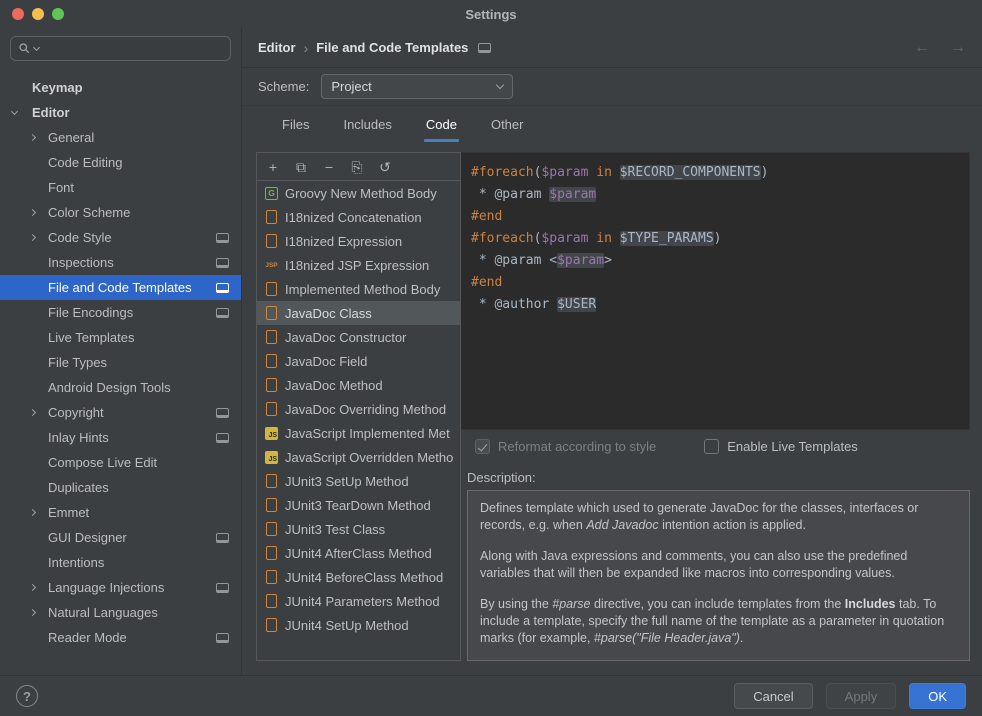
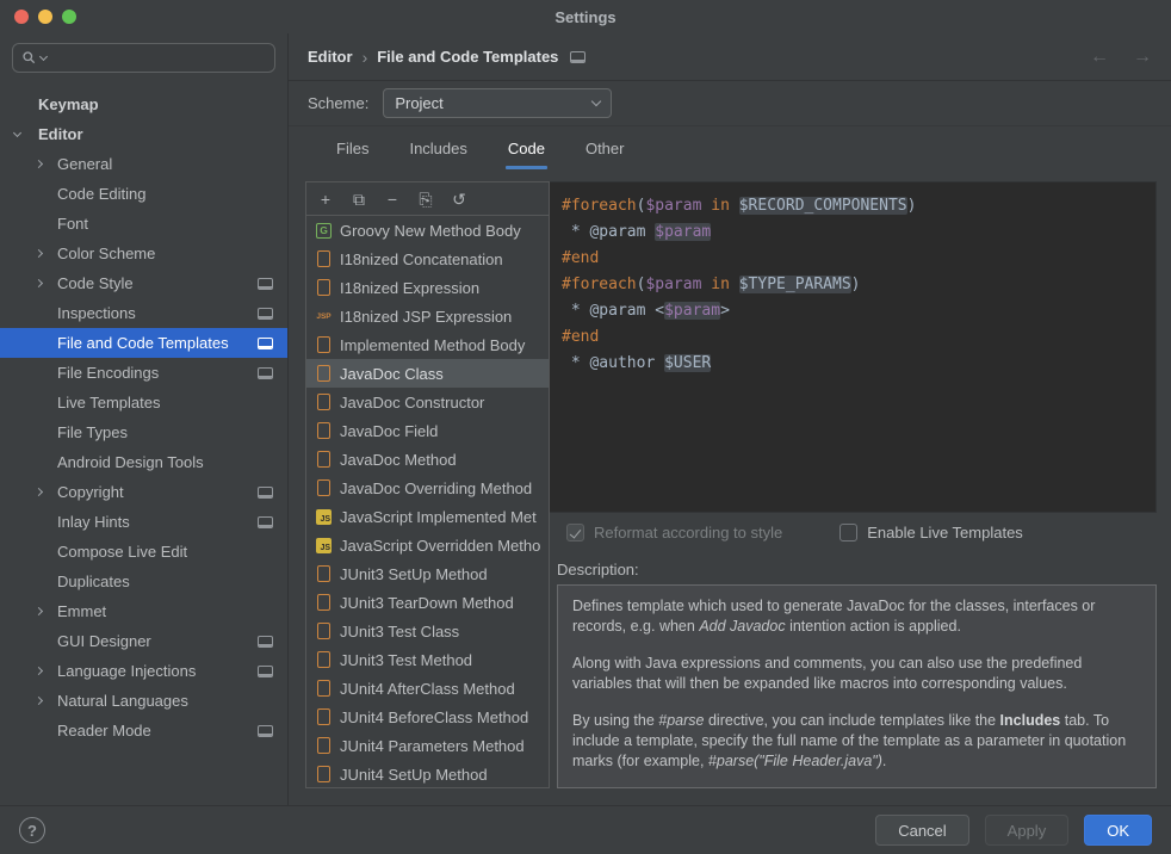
  Settings
  Keymap
  Editor
  General
  Code Editing
  Font
  Color Scheme
  Code Style
  Inspections
  File and Code Templates
  File Encodings
  Live Templates
  File Types
  Android Design Tools
  Copyright
  Inlay Hints
  Compose Live Edit
  Duplicates
  Emmet
  GUI Designer
- Intentions
  Language Injections
  Natural Languages
  Reader Mode
  Editor
  ›
  File and Code Templates
  ←
  →
  Scheme:
  Project
  Files
  Includes
  Code
  Other
  +
  ⧉
  −
  ⎘
  ↺
  Groovy New Method Body
  I18nized Concatenation
  I18nized Expression
  I18nized JSP Expression
  Implemented Method Body
  JavaDoc Class
  JavaDoc Constructor
  JavaDoc Field
  JavaDoc Method
  JavaDoc Overriding Method
  JavaScript Implemented Met
  JavaScript Overridden Metho
  JUnit3 SetUp Method
  JUnit3 TearDown Method
  JUnit3 Test Class
+ JUnit3 Test Method
  JUnit4 AfterClass Method
  JUnit4 BeforeClass Method
  JUnit4 Parameters Method
  JUnit4 SetUp Method
  #foreach($param in $RECORD_COMPONENTS)
  * @param $param
  #end
  #foreach($param in $TYPE_PARAMS)
  * @param <$param>
  #end
  * @author $USER
  Reformat according to style
  Enable Live Templates
  Description:
  Defines template which used to generate JavaDoc for the classes, interfaces or records, e.g. when Add Javadoc intention action is applied.
  Along with Java expressions and comments, you can also use the predefined variables that will then be expanded like macros into corresponding values.
- By using the #parse directive, you can include templates from the Includes tab. To include a template, specify the full name of the template as a parameter in quotation marks (for example, #parse("File Header.java").
+ By using the #parse directive, you can include templates like the Includes tab. To include a template, specify the full name of the template as a parameter in quotation marks (for example, #parse("File Header.java").
  ?
  Cancel
  Apply
  OK
